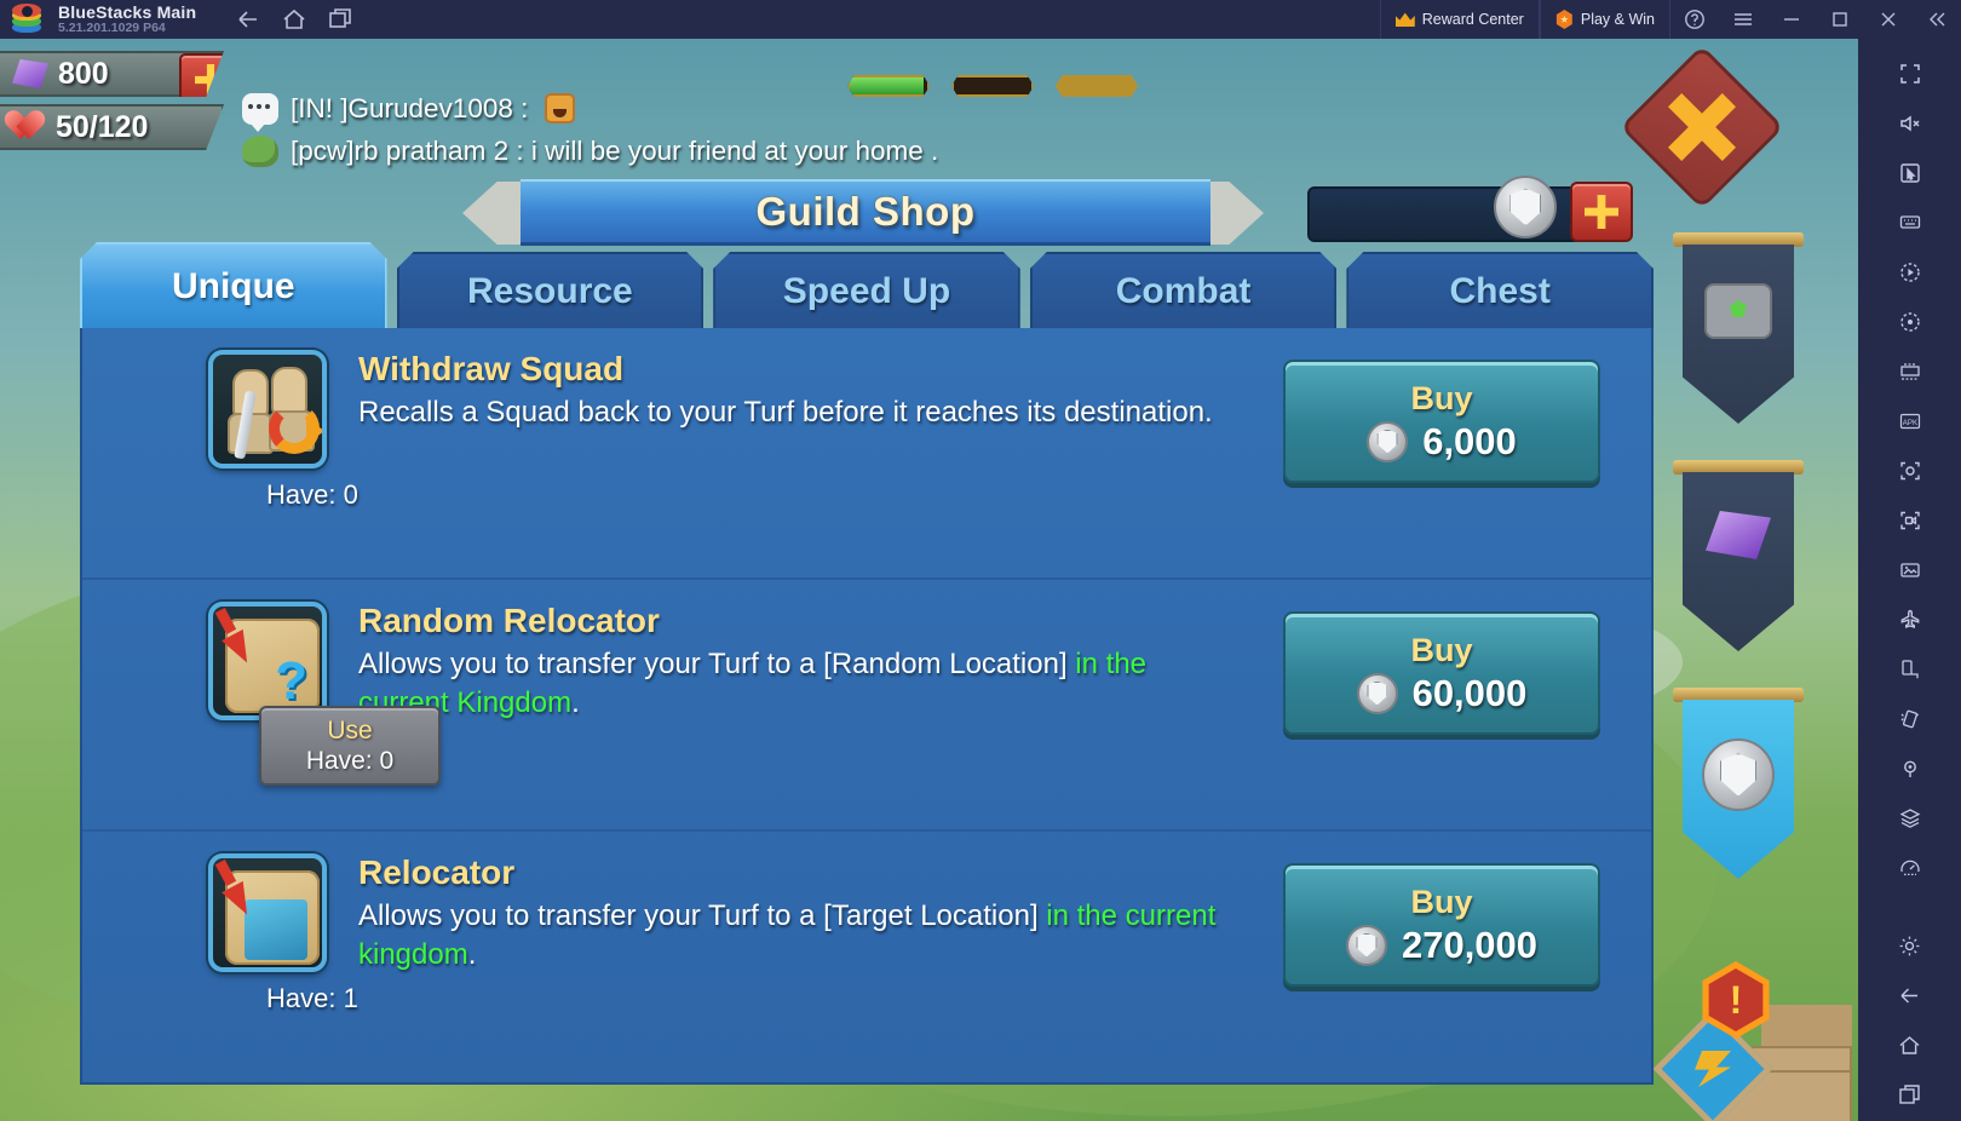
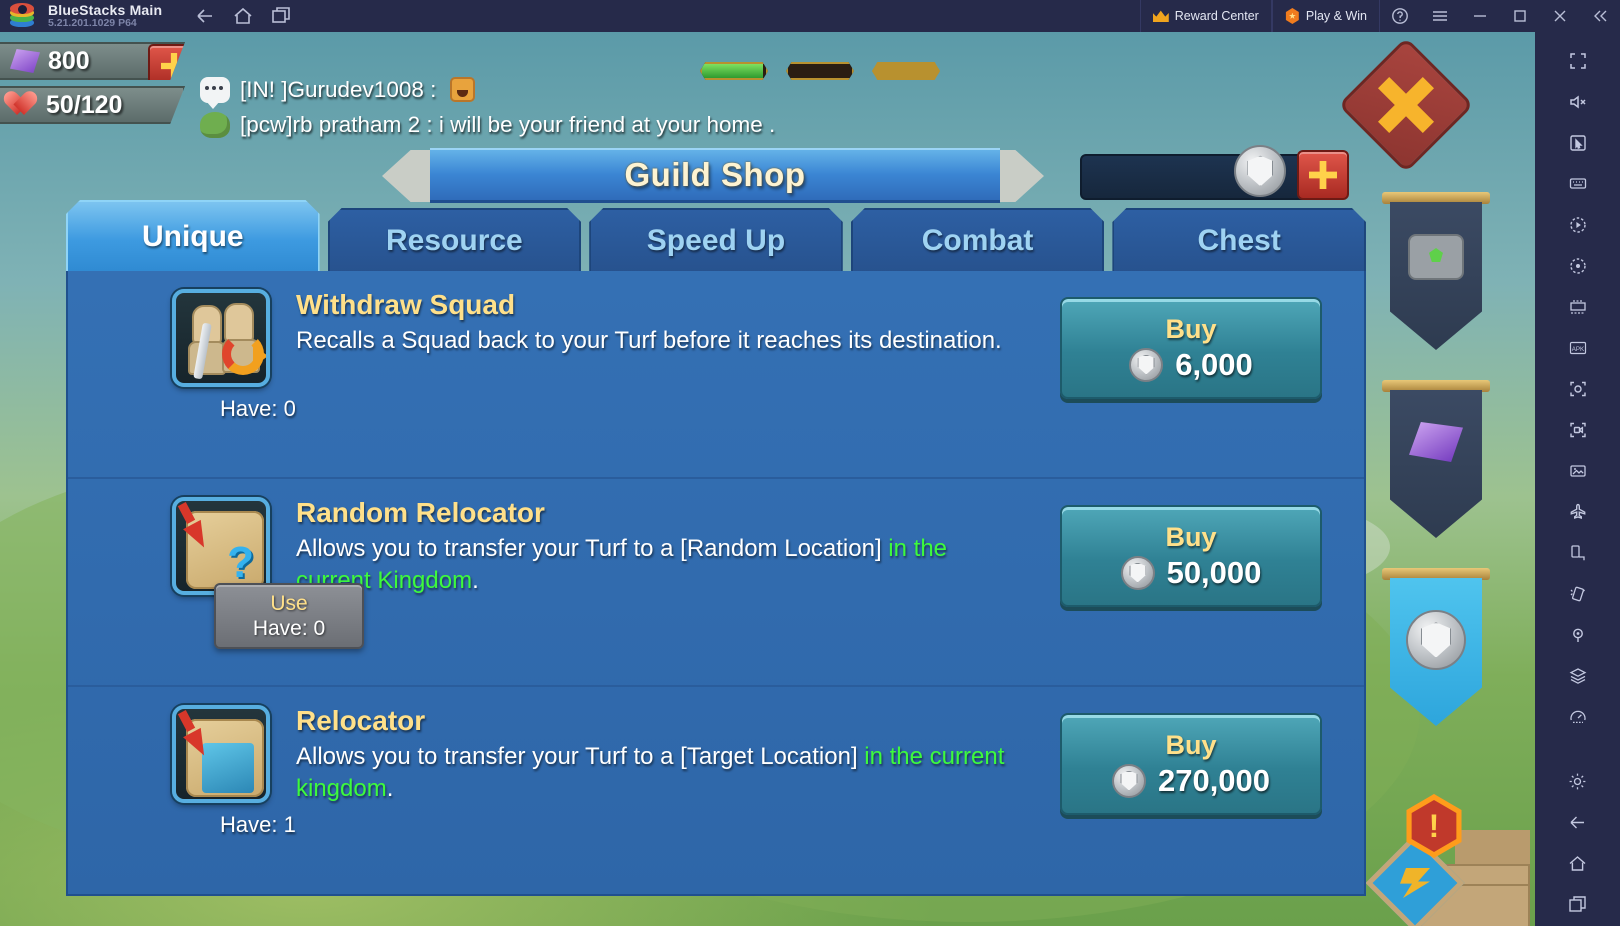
  BlueStacks Main
  5.21.201.1029 P64
  Reward Center
  Play & Win
  !
  800
  50/120
  [IN! ]Gurudev1008 :
  [pcw]rb pratham 2 : i will be your friend at your home .
  Guild Shop
  Unique
  Resource
  Speed Up
  Combat
  Chest
  Withdraw Squad
  Recalls a Squad back to your Turf before it reaches its destination.
  Have: 0
  Buy
  6,000
  ?
  Random Relocator
  Allows you to transfer your Turf to a [Random Location] in the current Kingdom.
  Use
  Have: 0
  Buy
- 60,000
+ 50,000
  Relocator
  Allows you to transfer your Turf to a [Target Location] in the current kingdom.
  Have: 1
  Buy
  270,000
